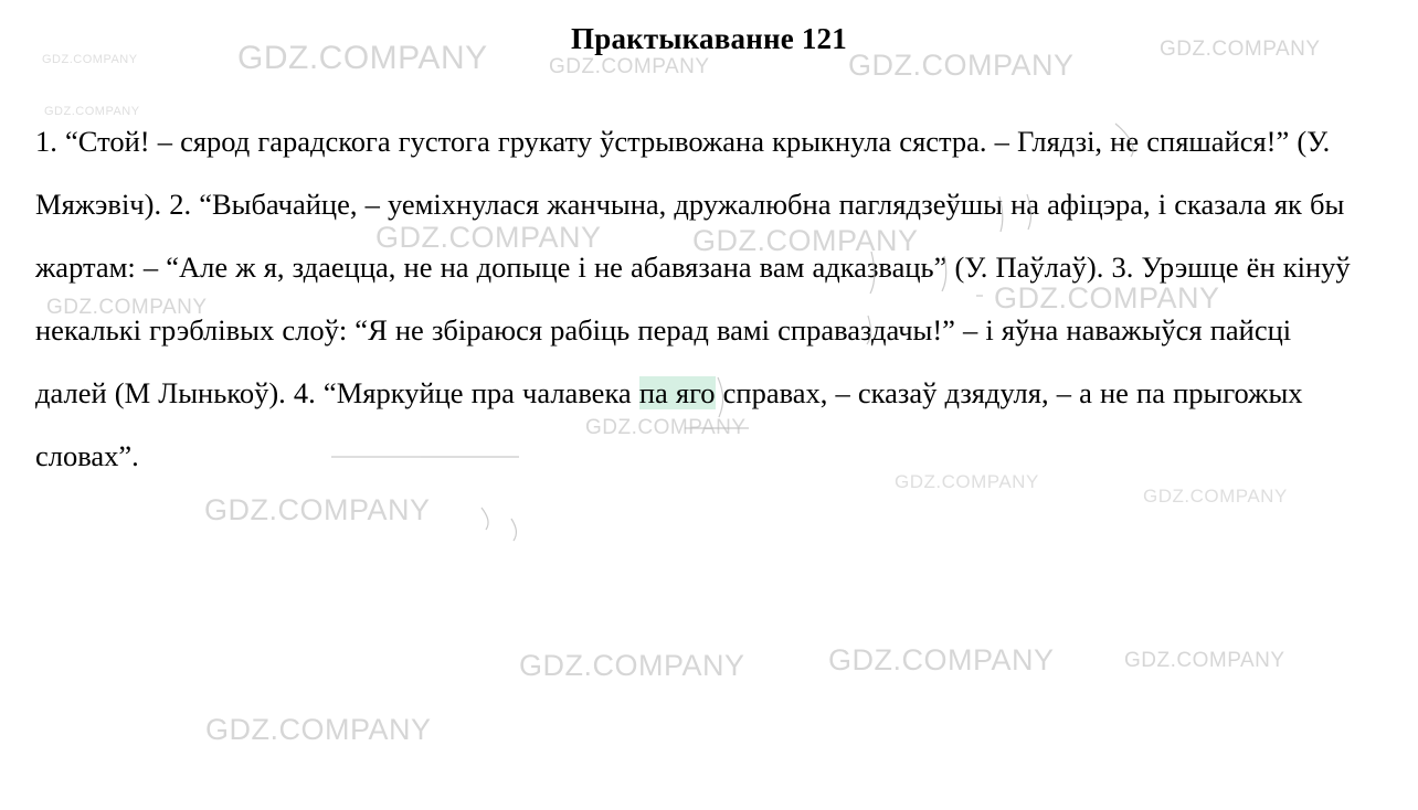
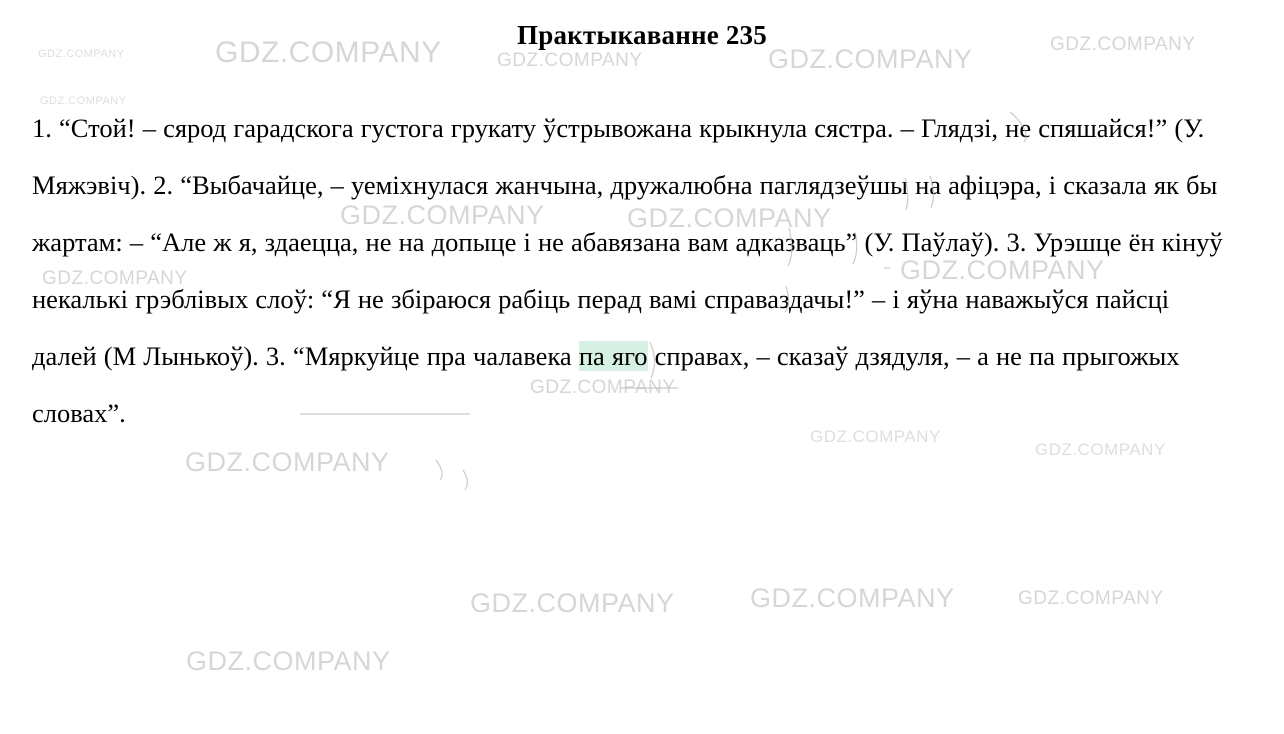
- Практыкаванне 121
+ Практыкаванне 235
- 1. “Стой! – сярод гарадскога густога грукату ўстрывожана крыкнула сястра. – Глядзі, не спяшайся!” (У. Мяжэвіч). 2. “Выбачайце, – уеміхнулася жанчына, дружалюбна паглядзеўшы на афіцэра, і сказала як бы жартам: – “Але ж я, здаецца, не на допыце і не абавязана вам адказваць” (У. Паўлаў). 3. Урэшце ён кінуў некалькі грэблівых слоў: “Я не збіраюся рабіць перад вамі справаздачы!” – і яўна наважыўся пайсці далей (М Лынькоў). 4. “Мяркуйце пра чалавека па яго справах, – сказаў дзядуля, – а не па прыгожых словах”.
+ 1. “Стой! – сярод гарадскога густога грукату ўстрывожана крыкнула сястра. – Глядзі, не спяшайся!” (У. Мяжэвіч). 2. “Выбачайце, – уеміхнулася жанчына, дружалюбна паглядзеўшы на афіцэра, і сказала як бы жартам: – “Але ж я, здаецца, не на допыце і не абавязана вам адказваць” (У. Паўлаў). 3. Урэшце ён кінуў некалькі грэблівых слоў: “Я не збіраюся рабіць перад вамі справаздачы!” – і яўна наважыўся пайсці далей (М Лынькоў). 3. “Мяркуйце пра чалавека па яго справах, – сказаў дзядуля, – а не па прыгожых словах”.
  GDZ.COMPANY
  GDZ.COMPANY
  GDZ.COMPANY
  GDZ.COMPANY
  GDZ.COMPANY
  GDZ.COMPANY
  GDZ.COMPANY
  GDZ.COMPANY
  GDZ.COMPANY
  GDZ.COMPANY
  GDZ.COMPANY
  GDZ.COMPANY
  GDZ.COMPANY
  GDZ.COMPANY
  GDZ.COMPANY
  GDZ.COMPANY
  GDZ.COMPANY
  GDZ.COMPANY
